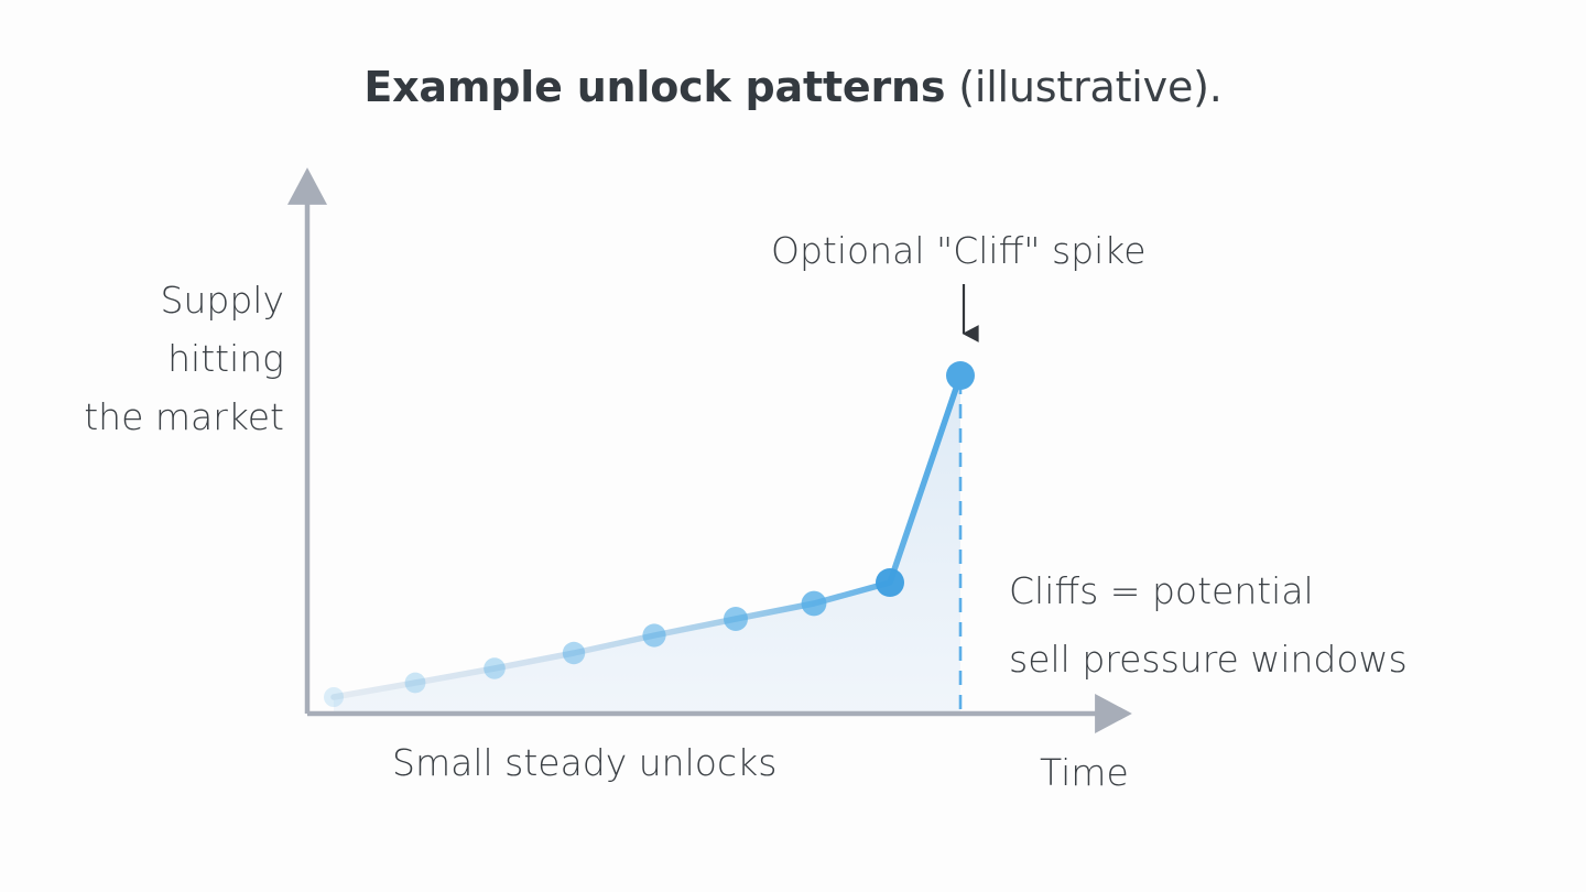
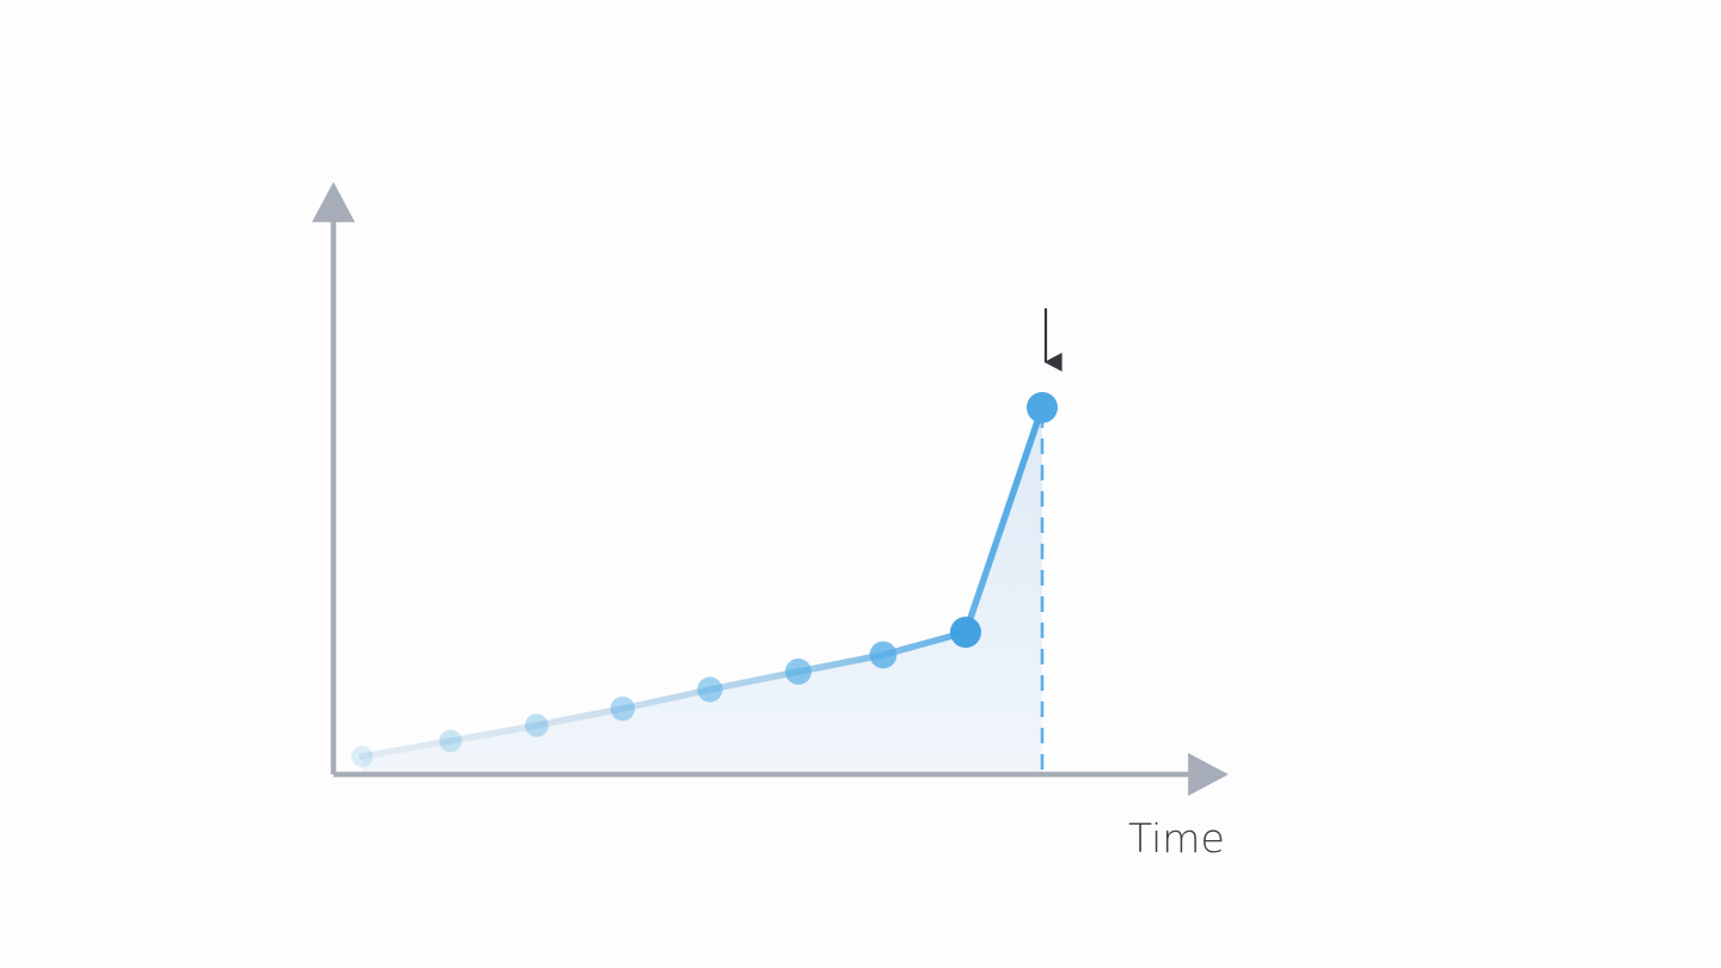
- Example unlock patterns (illustrative).
- Supply
- hitting
- the market
- Optional "Cliff" spike
- Cliffs = potential
- sell pressure windows
- Small steady unlocks
  Time
